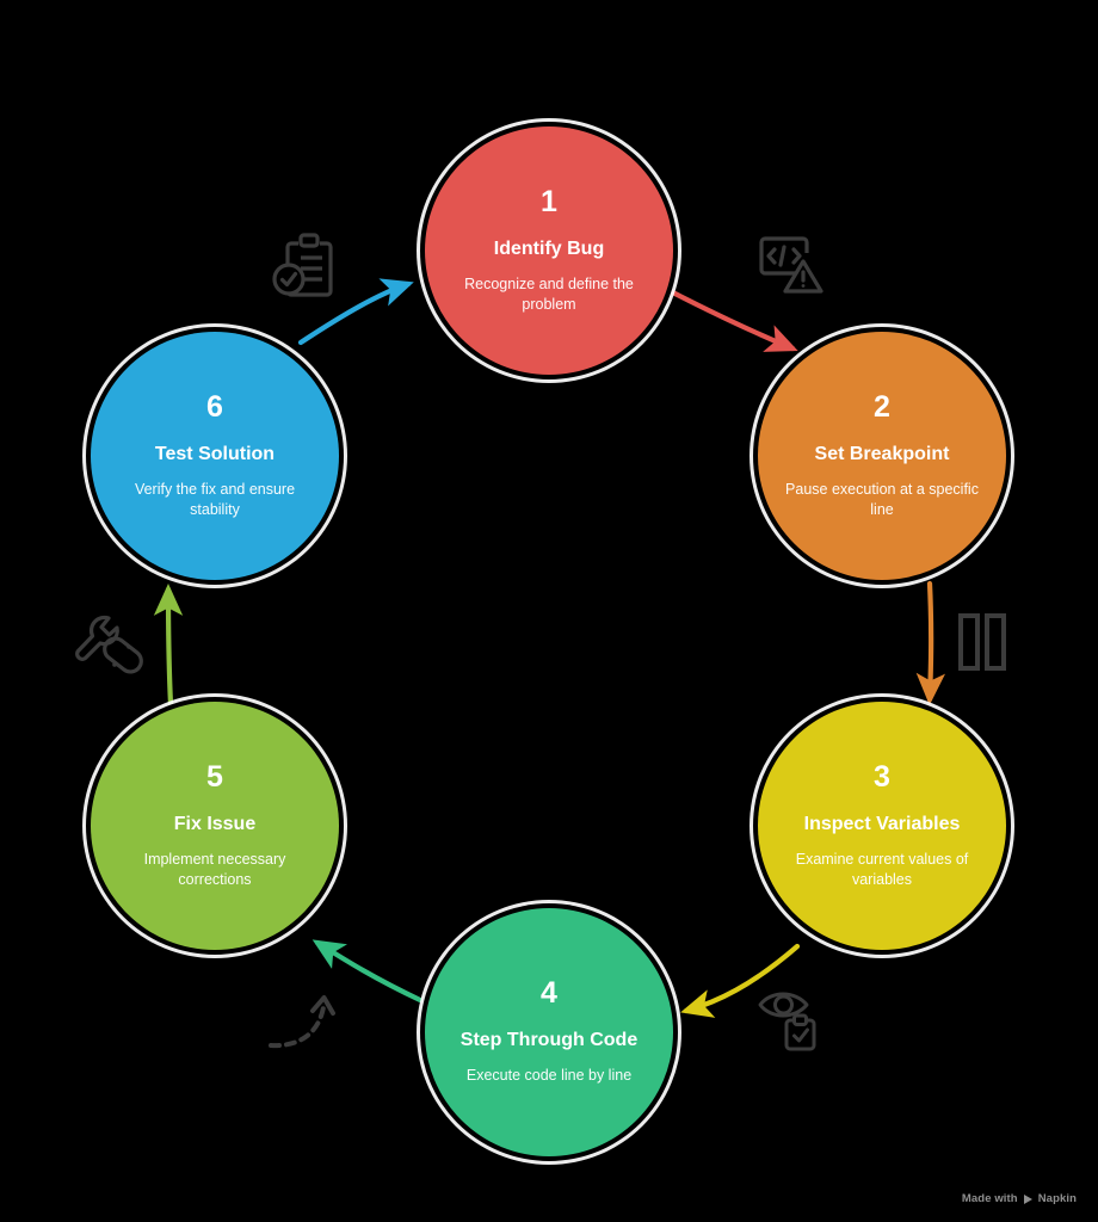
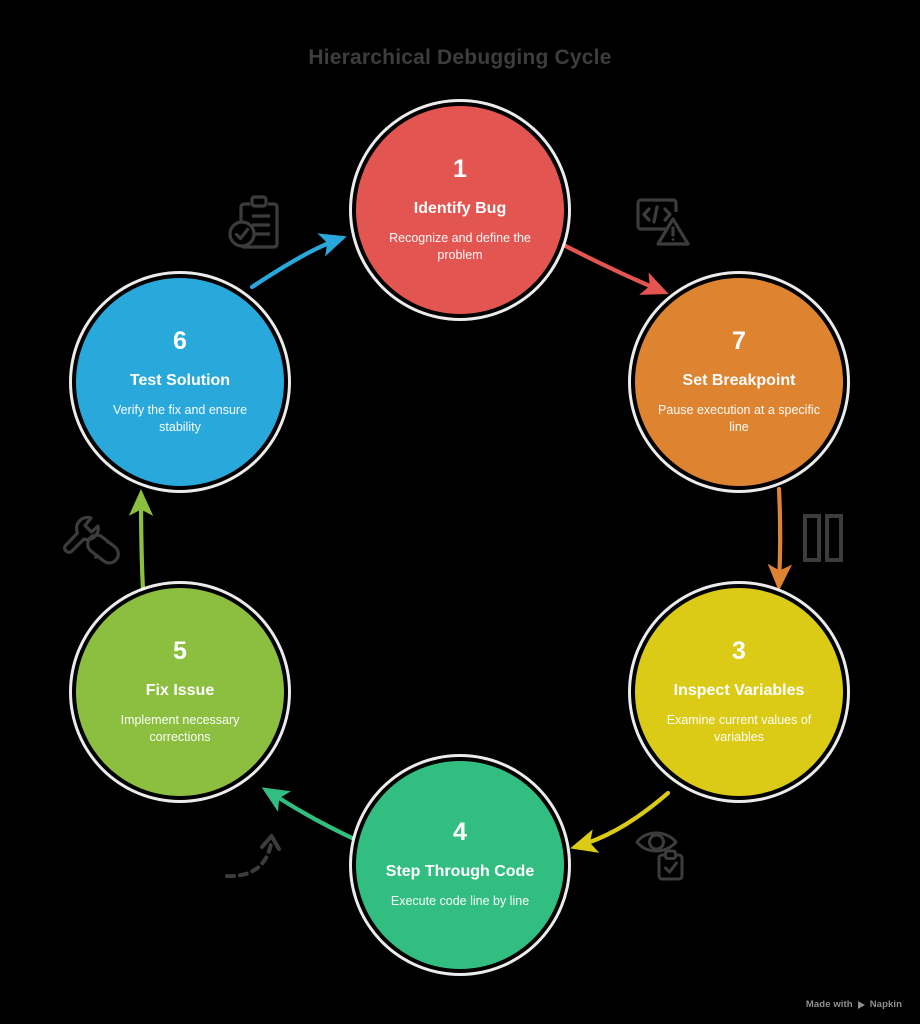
+ Hierarchical Debugging Cycle
  1
  Identify Bug
  Recognize and define the problem
- 2
+ 7
  Set Breakpoint
  Pause execution at a specific line
  3
  Inspect Variables
  Examine current values of variables
  4
  Step Through Code
  Execute code line by line
  5
  Fix Issue
  Implement necessary corrections
  6
  Test Solution
  Verify the fix and ensure stability
  Made with
  Napkin
